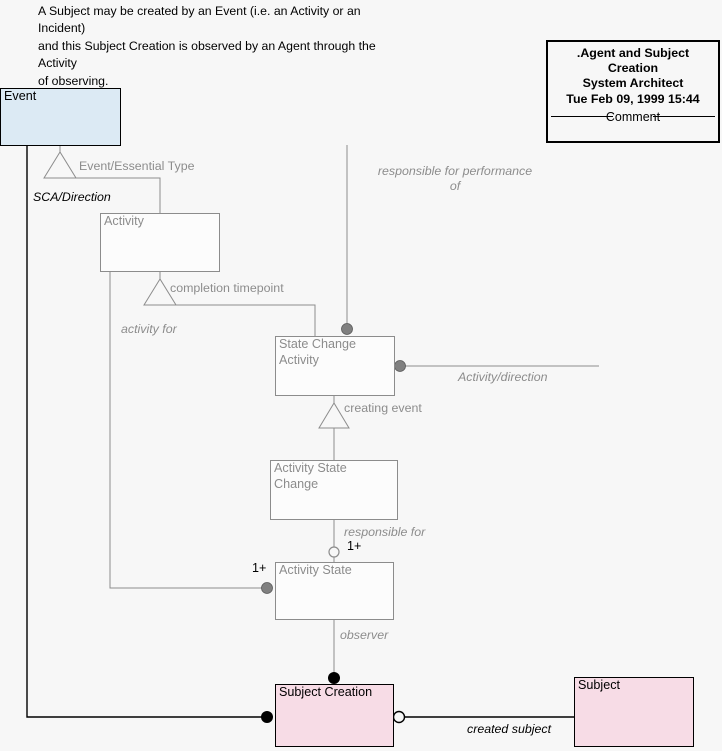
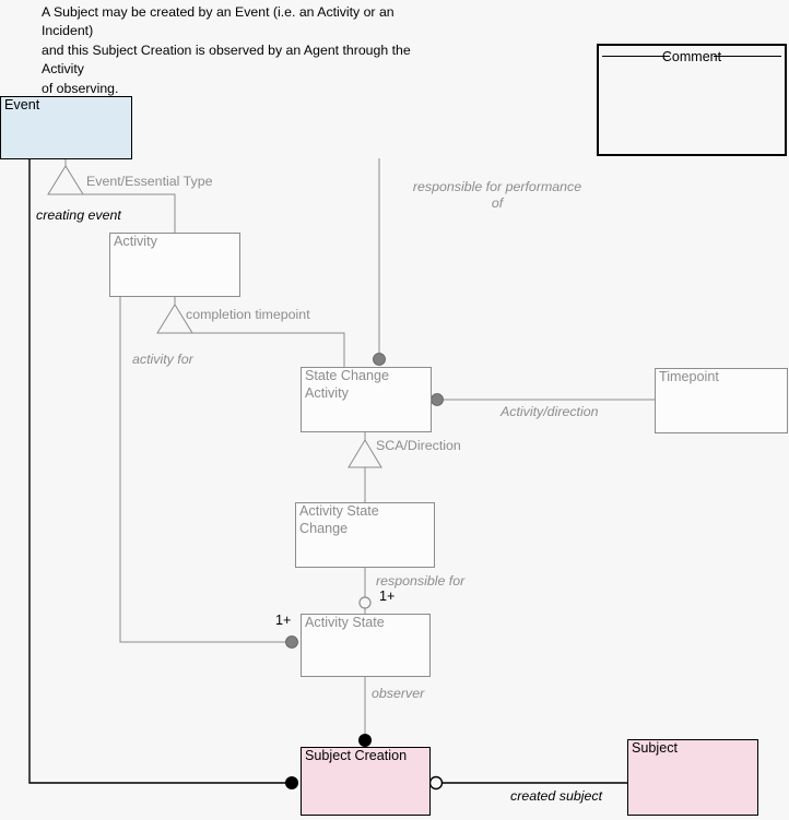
  A Subject may be created by an Event (i.e. an Activity or an
  Incident)
  and this Subject Creation is observed by an Agent through the
  Activity
  of observing.
- .Agent and Subject
- Creation
- System Architect
- Tue Feb 09, 1999 15:44
  Comment
  Event
  Activity
  State Change
  Activity
+ Timepoint
  Activity State
  Change
  Activity State
  Subject Creation
  Subject
  Event/Essential Type
- SCA/Direction
+ creating event
  completion timepoint
  activity for
  responsible for performance
  of
  Activity/direction
- creating event
+ SCA/Direction
  responsible for
  observer
  created subject
  1+
  1+
